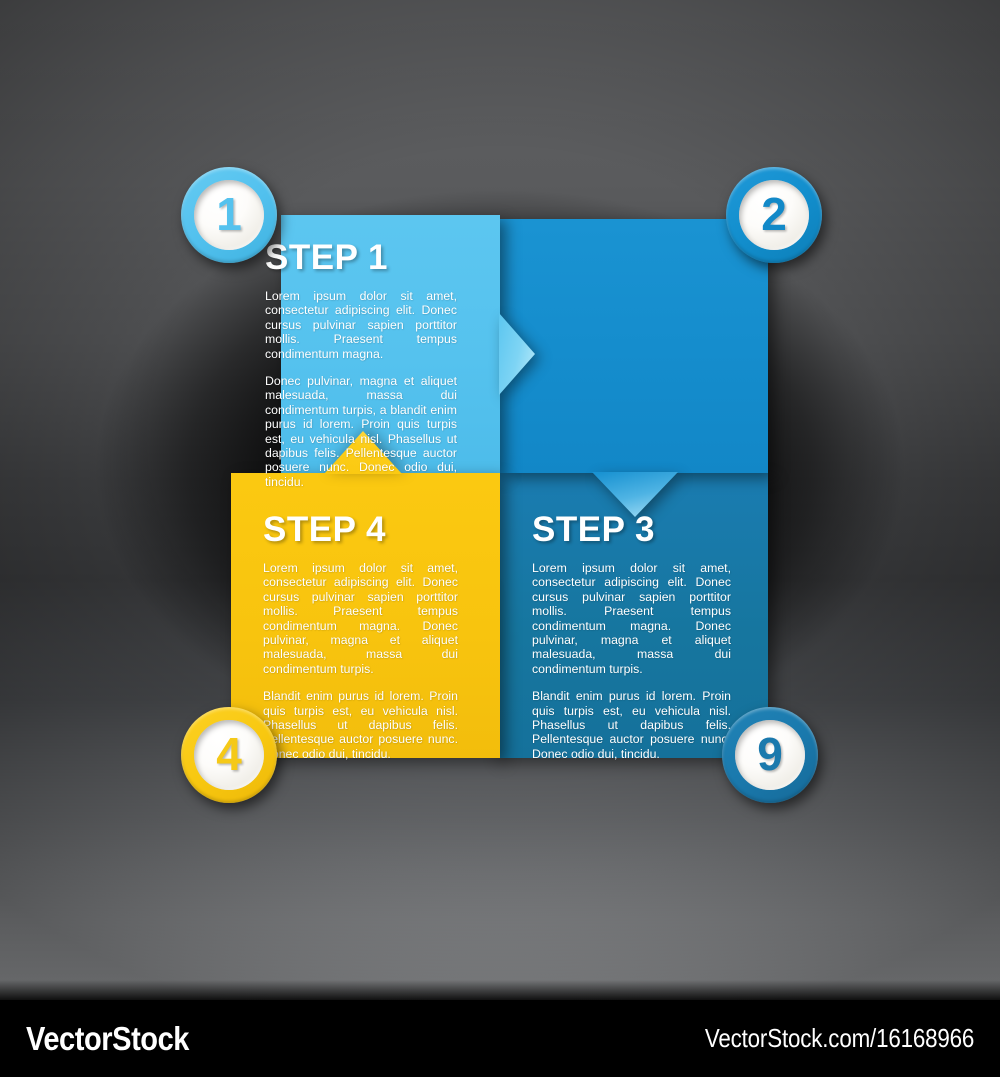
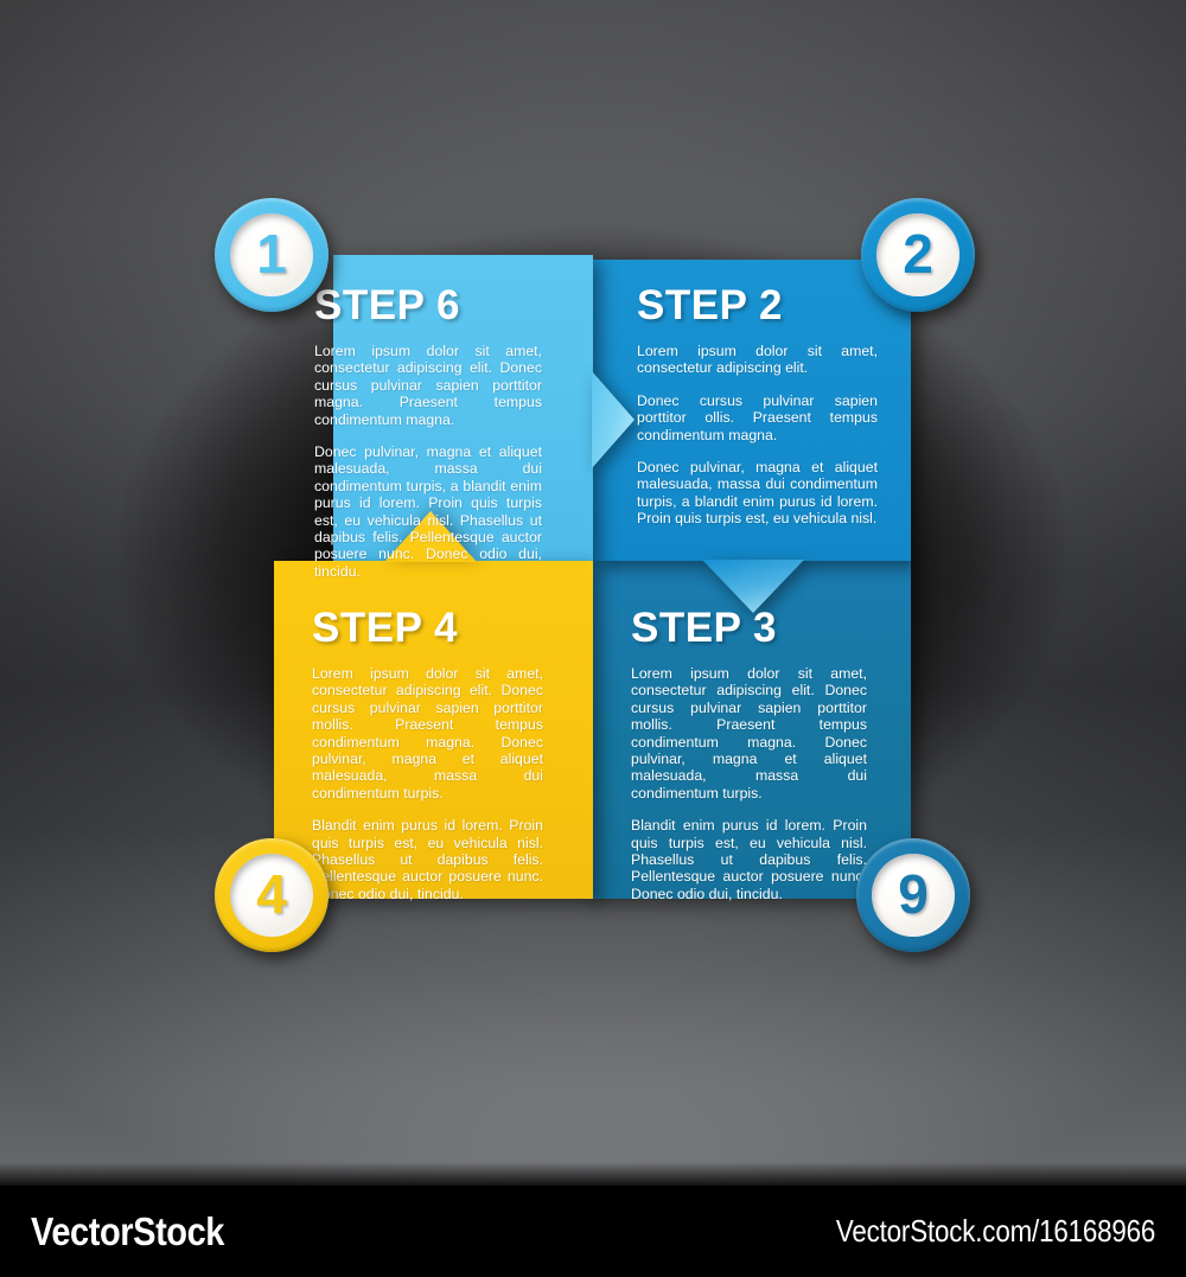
- STEP 1
+ STEP 6
- Lorem ipsum dolor sit amet, consectetur adipiscing elit. Donec cursus pulvinar sapien porttitor mollis. Praesent tempus condimentum magna.
+ Lorem ipsum dolor sit amet, consectetur adipiscing elit. Donec cursus pulvinar sapien porttitor magna. Praesent tempus condimentum magna.
  Donec pulvinar, magna et aliquet malesuada, massa dui condimentum turpis, a blandit enim purus id lorem. Proin quis turpis est, eu vehicula nisl. Phasellus ut dapibus felis. Pellentesque auctor posuere nunc. Donec odio dui, tincidu.
+ STEP 2
+ Lorem ipsum dolor sit amet, consectetur adipiscing elit.
+ Donec cursus pulvinar sapien porttitor ollis. Praesent tempus condimentum magna.
+ Donec pulvinar, magna et aliquet malesuada, massa dui condimentum turpis, a blandit enim purus id lorem. Proin quis turpis est, eu vehicula nisl.
  STEP 3
  Lorem ipsum dolor sit amet, consectetur adipiscing elit. Donec cursus pulvinar sapien porttitor mollis. Praesent tempus condimentum magna. Donec pulvinar, magna et aliquet malesuada, massa dui condimentum turpis.
  Blandit enim purus id lorem. Proin quis turpis est, eu vehicula nisl. Phasellus ut dapibus felis. Pellentesque auctor posuere nun Donec odio dui, tincidu.
  STEP 4
  Lorem ipsum dolor sit amet, consectetur adipiscing elit. Donec cursus pulvinar sapien porttitor mollis. Praesent tempus condimentum magna. Donec pulvinar, magna et aliquet malesuada, massa dui condimentum turpis.
  Blandit enim purus id lorem. Proin quis turpis est, eu vehicula nisl. hasellus ut dapibus felis. llentesque auctor posuere nunc. nec odio dui, tincidu.
  1
  2
  9
  4
  VectorStock
  VectorStock.com/16168966
